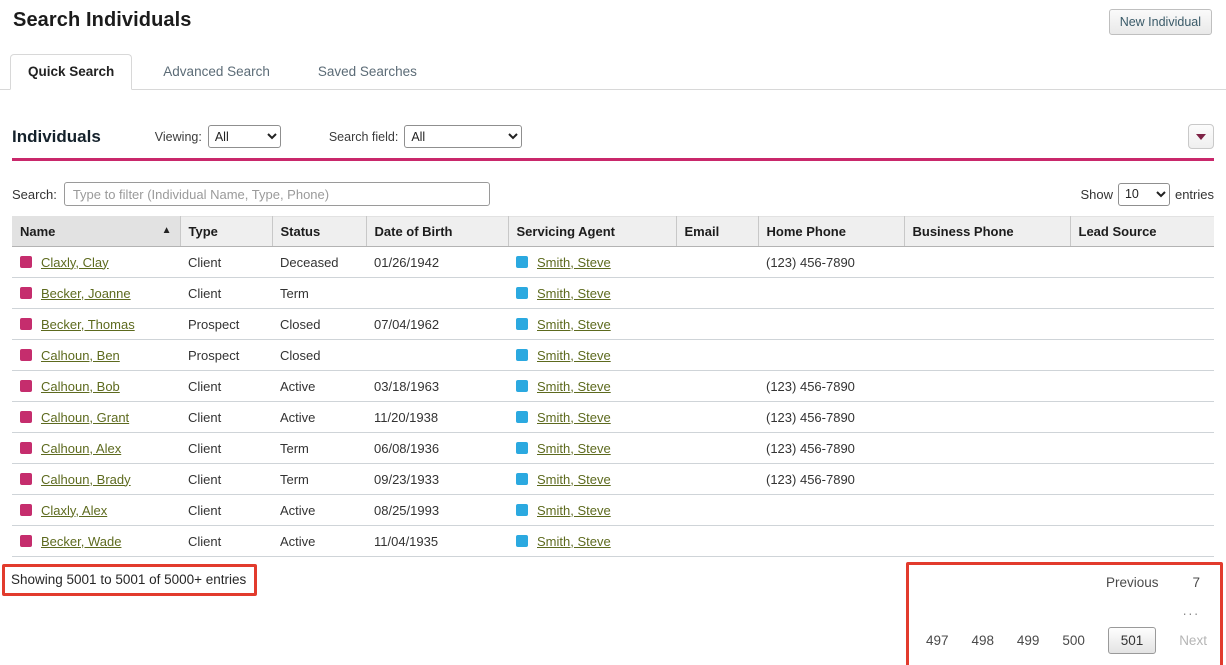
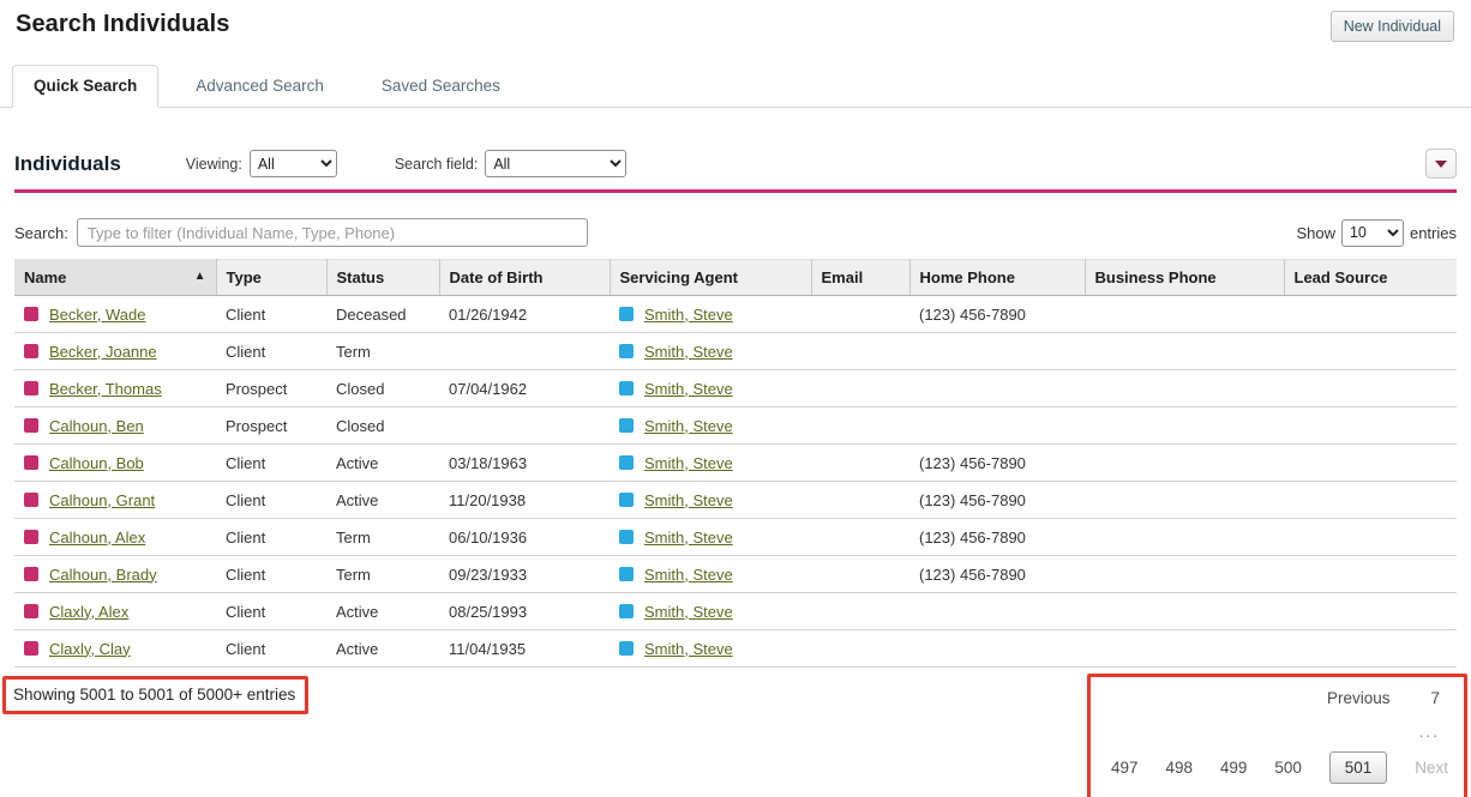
  Search Individuals
  New Individual
  Quick Search
  Advanced Search
  Saved Searches
  Individuals
  Viewing:
  All
  Search field:
  All
  Search:
  Type to filter (Individual Name, Type, Phone)
  Show
  10
  entries
  Name ▲	Type	Status	Date of Birth	Servicing Agent	Email	Home Phone	Business Phone	Lead Source
- Claxly, Clay	Client	Deceased	01/26/1942	Smith, Steve		(123) 456-7890
+ Becker, Wade	Client	Deceased	01/26/1942	Smith, Steve		(123) 456-7890
  Becker, Joanne	Client	Term		Smith, Steve
  Becker, Thomas	Prospect	Closed	07/04/1962	Smith, Steve
  Calhoun, Ben	Prospect	Closed		Smith, Steve
  Calhoun, Bob	Client	Active	03/18/1963	Smith, Steve		(123) 456-7890
  Calhoun, Grant	Client	Active	11/20/1938	Smith, Steve		(123) 456-7890
- Calhoun, Alex	Client	Term	06/08/1936	Smith, Steve		(123) 456-7890
+ Calhoun, Alex	Client	Term	06/10/1936	Smith, Steve		(123) 456-7890
  Calhoun, Brady	Client	Term	09/23/1933	Smith, Steve		(123) 456-7890
  Claxly, Alex	Client	Active	08/25/1993	Smith, Steve
- Becker, Wade	Client	Active	11/04/1935	Smith, Steve
+ Claxly, Clay	Client	Active	11/04/1935	Smith, Steve
  Showing 5001 to 5001 of 5000+ entries
  Previous
  7
  ...
  497
  498
  499
  500
  501
  Next
